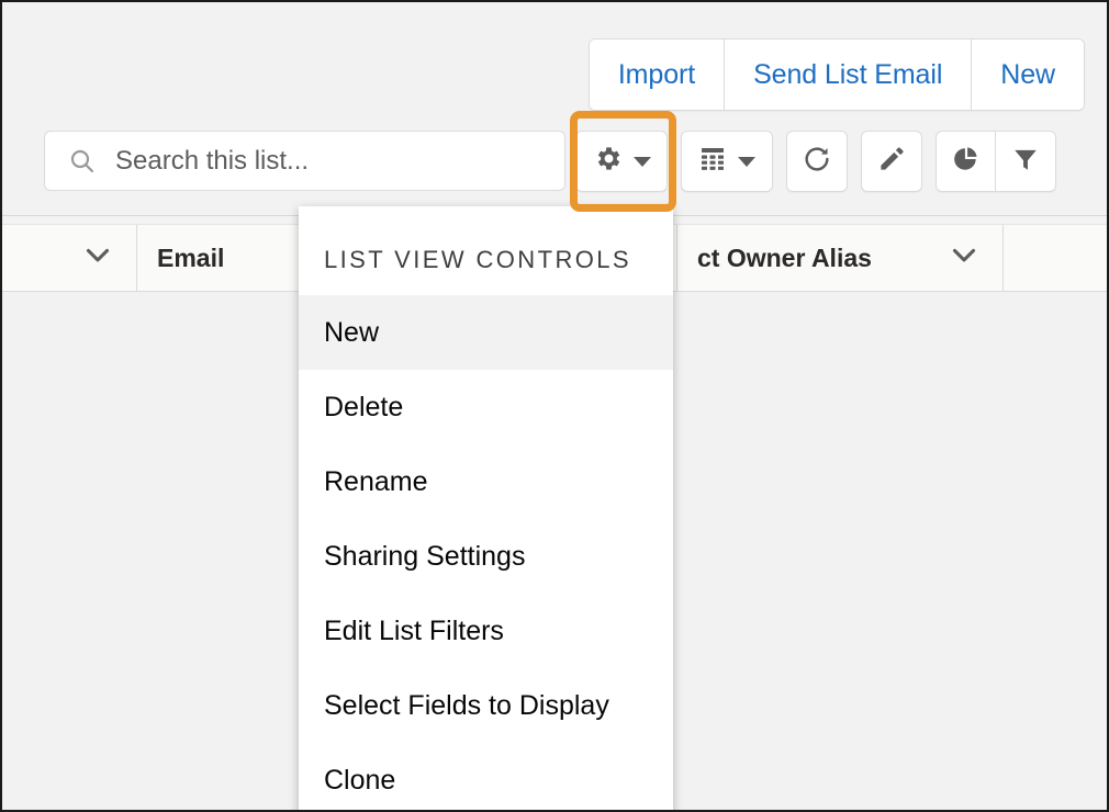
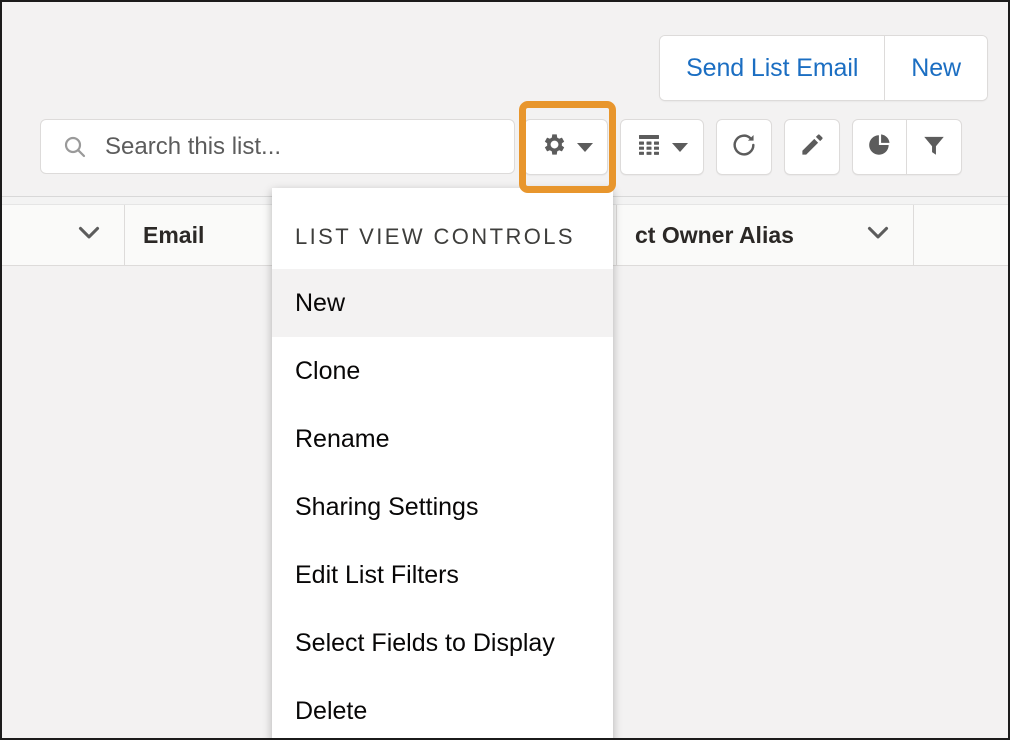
- Import
  Send List Email
  New
  Search this list...
  Email
  ct Owner Alias
  LIST VIEW CONTROLS
  New
- Delete
+ Clone
  Rename
  Sharing Settings
  Edit List Filters
  Select Fields to Display
- Clone
+ Delete
